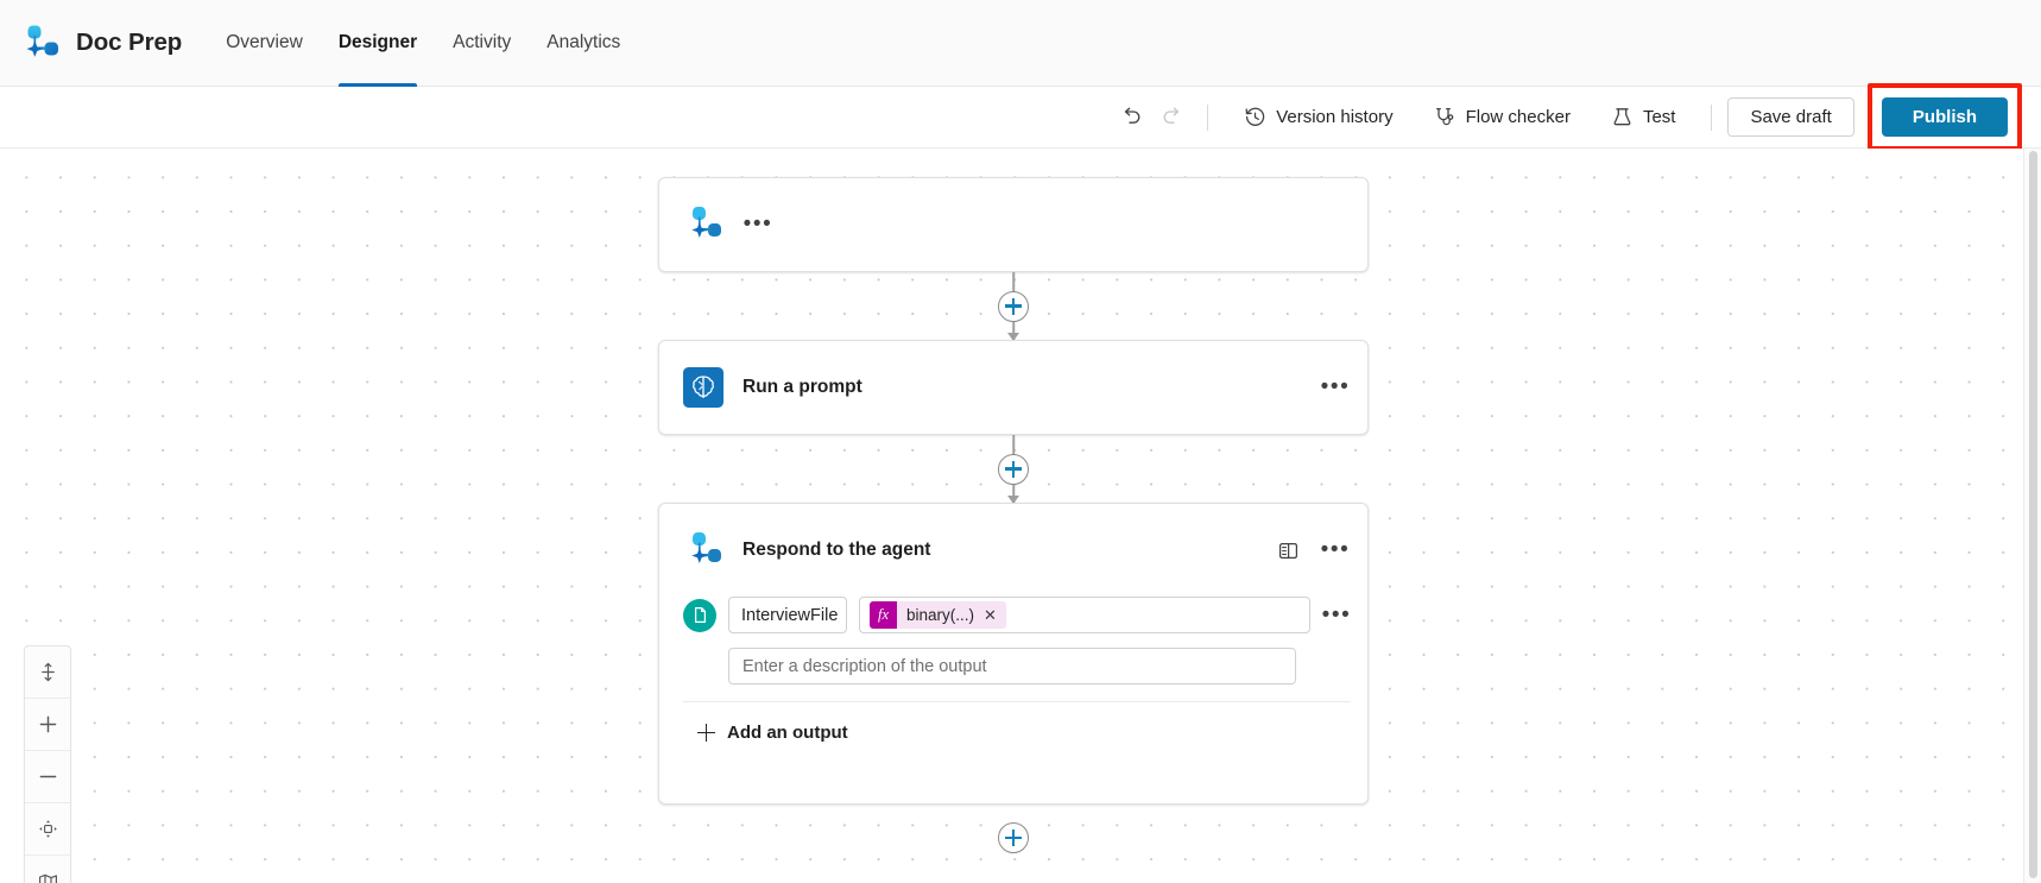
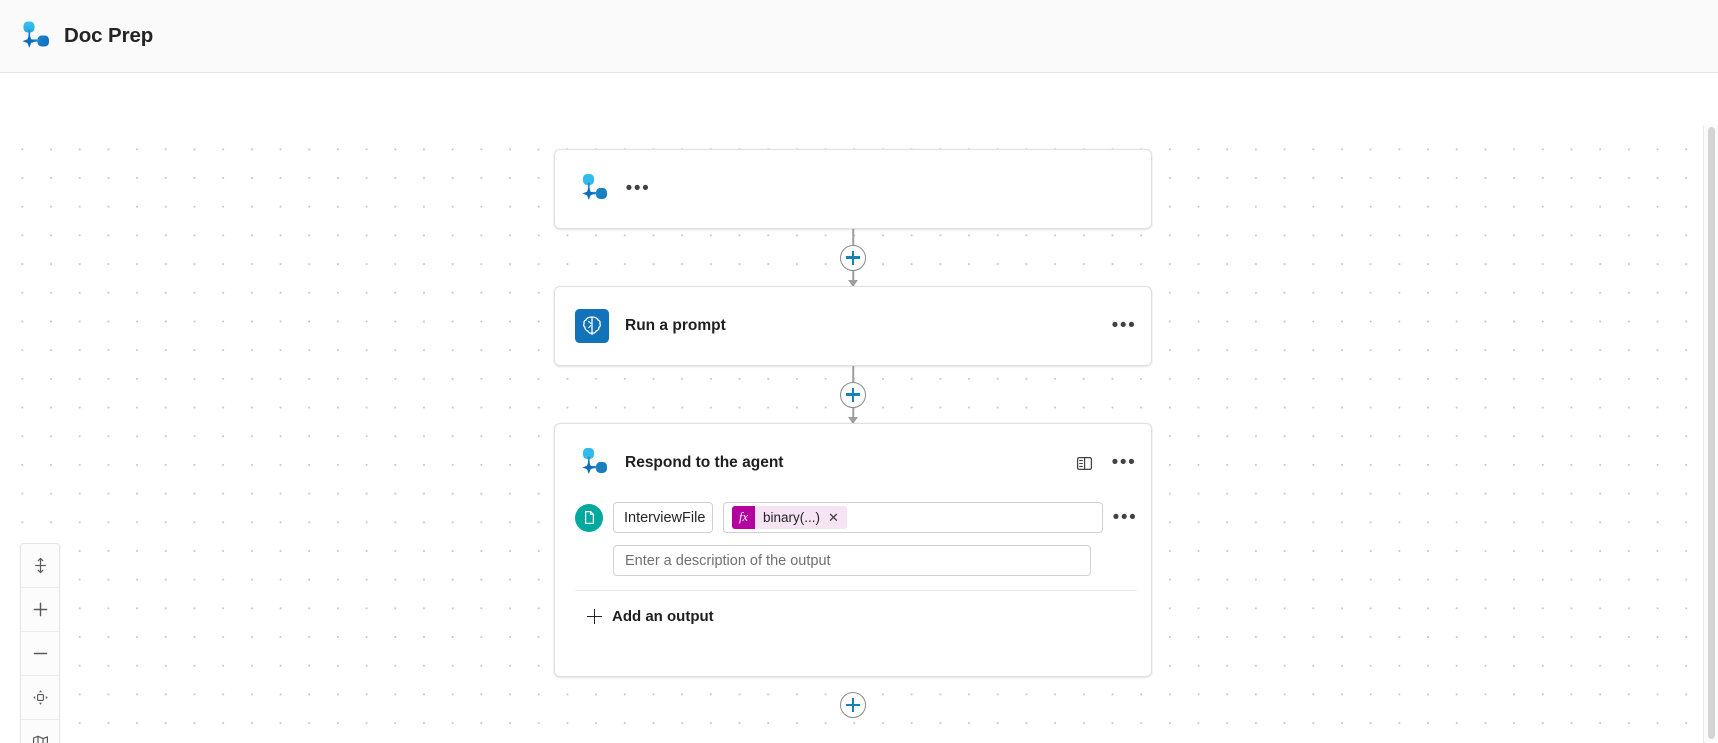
  Doc Prep
- Overview
- Designer
- Activity
- Analytics
- Version history
- Flow checker
- Test
- Save draft
- Publish
  •••
  Run a prompt
  •••
  Respond to the agent
  •••
  InterviewFile
  fx
  binary(...)
  ✕
  •••
  Enter a description of the output
  Add an output
